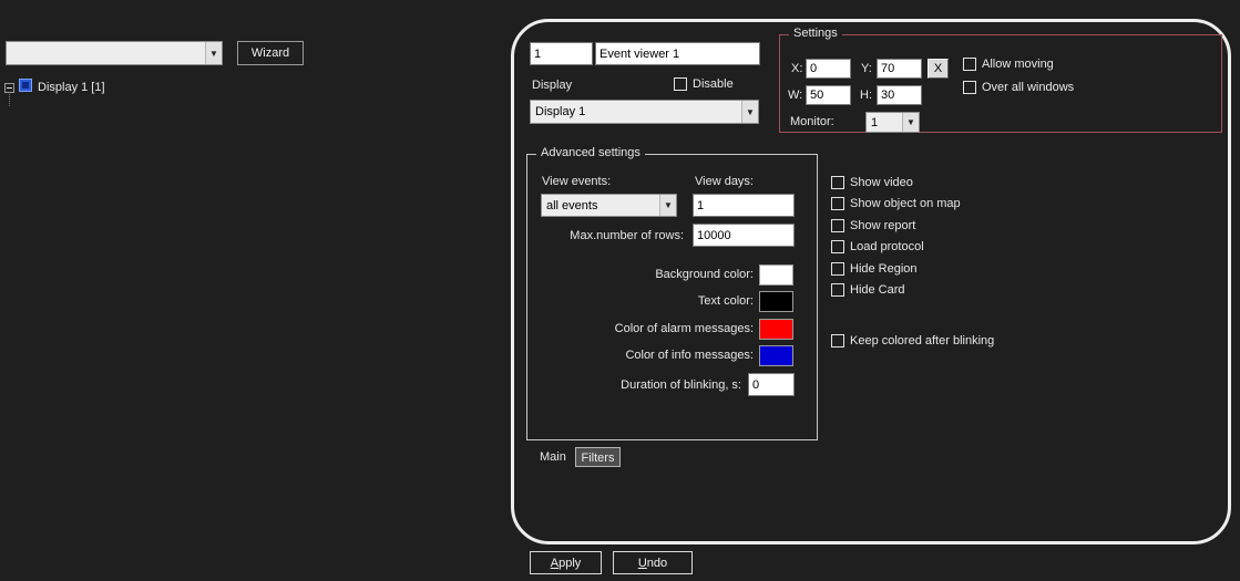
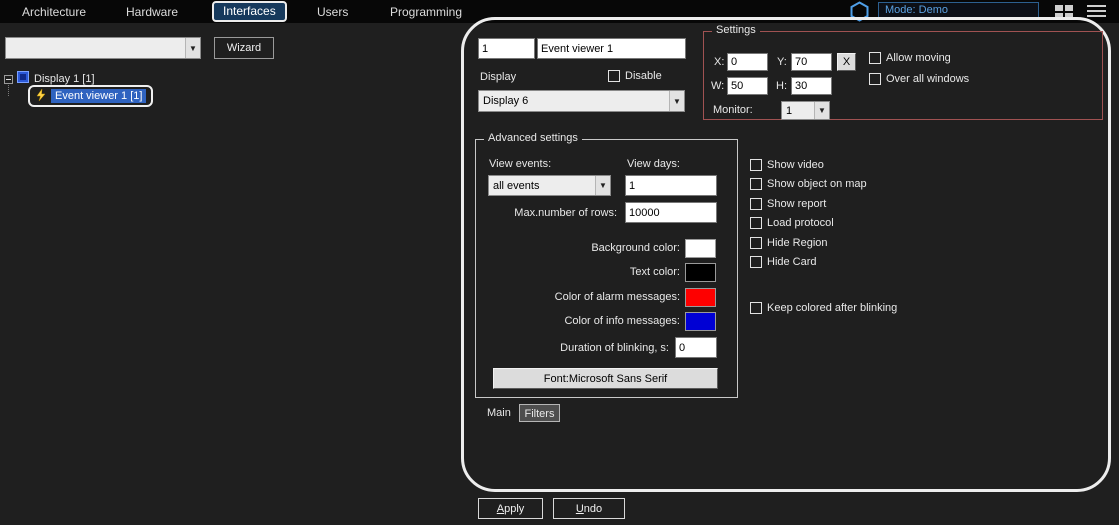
+ Architecture
+ Hardware
+ Interfaces
+ Users
+ Programming
+ Mode: Demo
  ▼
  Wizard
  Display 1 [1]
+ Event viewer 1 [1]
  1
  Event viewer 1
  Display
  Disable
- Display 1
+ Display 6
  ▼
  Settings
  X:
  0
  Y:
  70
  X
  Allow moving
  W:
  50
  H:
  30
  Over all windows
  Monitor:
  1
  ▼
  Advanced settings
  View events:
  View days:
  all events
  ▼
  1
  Max.number of rows:
  10000
  Background color:
  Text color:
  Color of alarm messages:
  Color of info messages:
  Duration of blinking, s:
  0
+ Font:Microsoft Sans Serif
  Show video
  Show object on map
  Show report
  Load protocol
  Hide Region
  Hide Card
  Keep colored after blinking
  Main
  Filters
  Apply
  Undo
